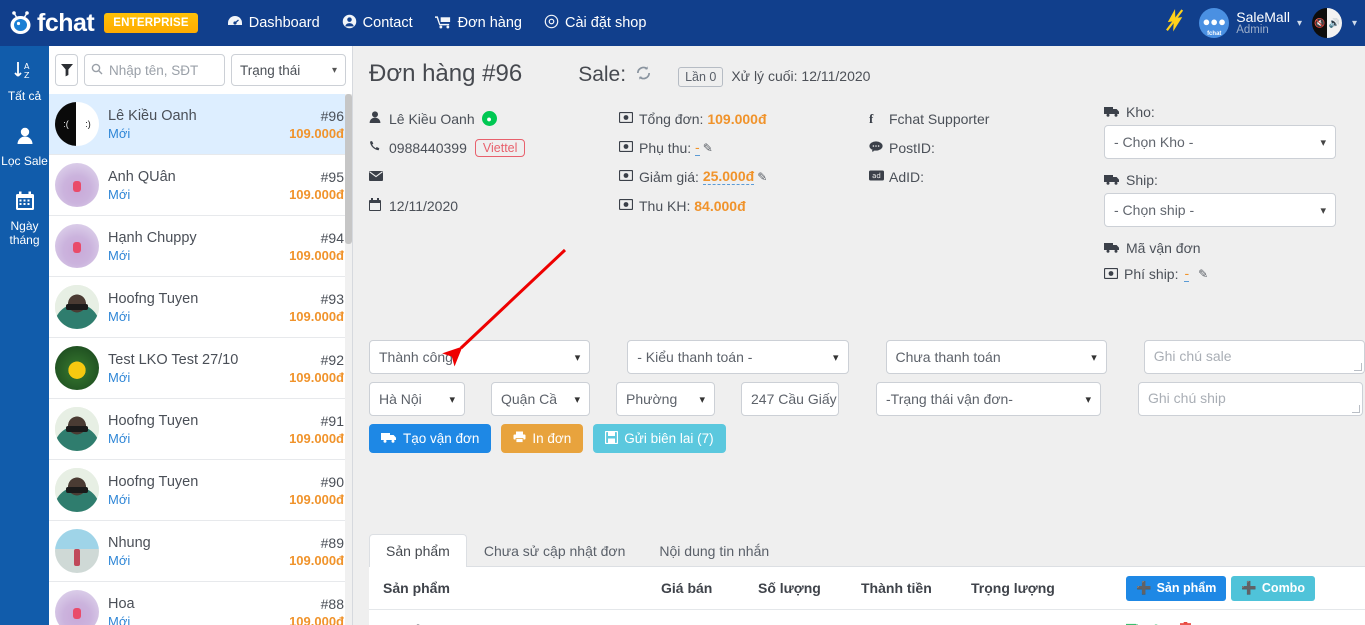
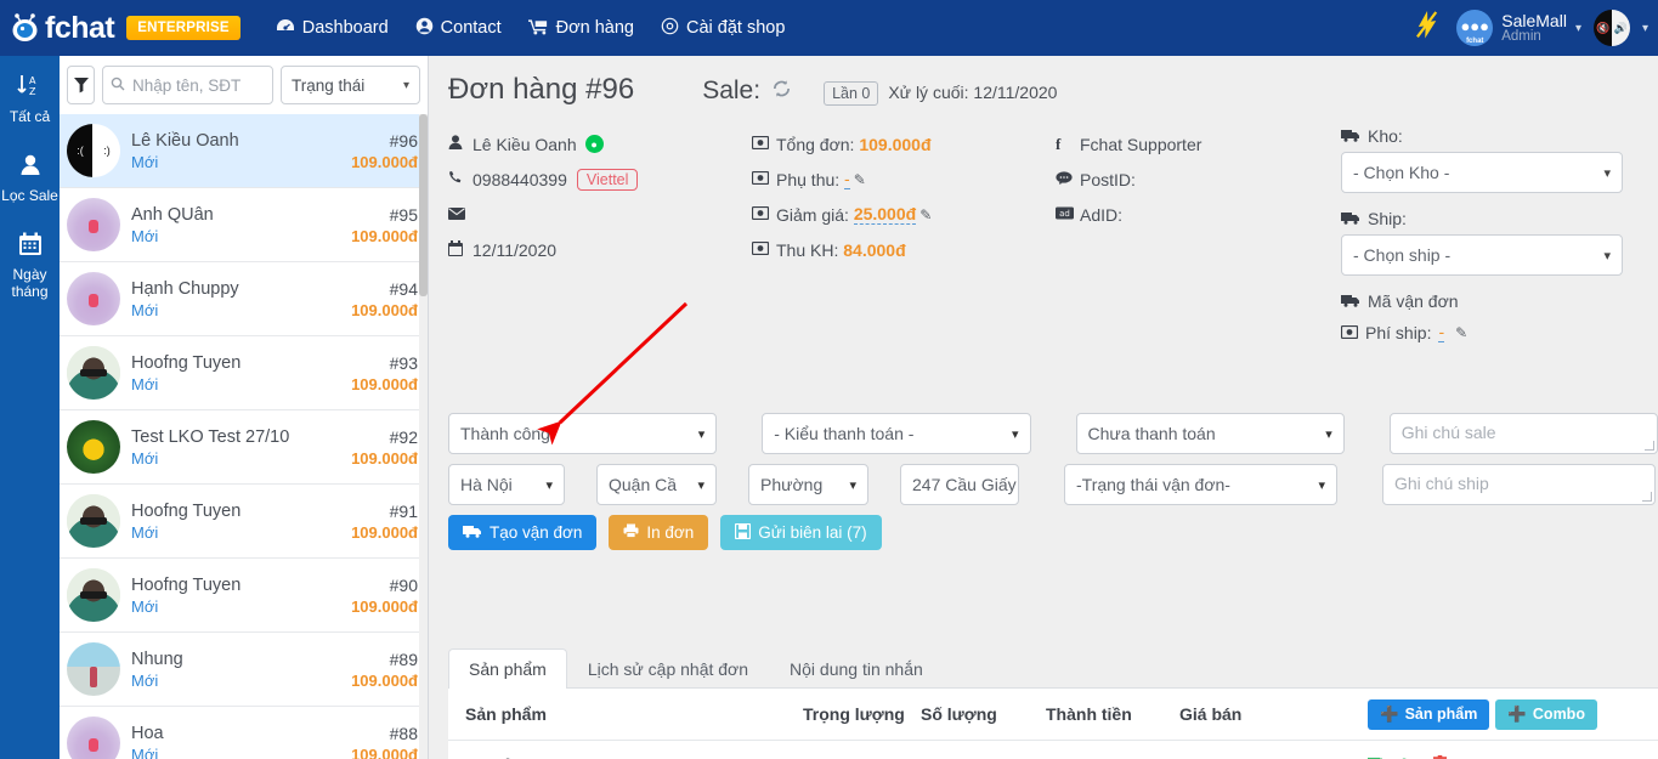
  fchat
  ENTERPRISE
  Dashboard
  Contact
  Đơn hàng
  Cài đặt shop
  ●●●
  SaleMall
  Admin
  ▾
  🔇
  🔊
  ▾
  A
  Z
  Tất cả
  Lọc Sale
  Ngày
  tháng
  Nhập tên, SĐT
  Trạng thái
  ▾
  :(
  :)
  Lê Kiều Oanh
  Mới
  #96
  109.000đ
  Anh QUân
  Mới
  #95
  109.000đ
  Hạnh Chuppy
  Mới
  #94
  109.000đ
  Hoofng Tuyen
  Mới
  #93
  109.000đ
  Test LKO Test 27/10
  Mới
  #92
  109.000đ
  Hoofng Tuyen
  Mới
  #91
  109.000đ
  Hoofng Tuyen
  Mới
  #90
  109.000đ
  Nhung
  Mới
  #89
  109.000đ
  Hoa
  Mới
  #88
  109.000đ
  Đơn hàng #96
  Sale:
  Lần 0
  Xử lý cuối: 12/11/2020
  Lê Kiều Oanh
  ●
  0988440399
  Viettel
  12/11/2020
  Tổng đơn:
  109.000đ
  Phụ thu:
  -
  ✎
  Giảm giá:
  25.000đ
  ✎
  Thu KH:
  84.000đ
  f
  Fchat Supporter
  PostID:
  ad
  AdID:
  Kho:
  - Chọn Kho -
  ▾
  Ship:
  - Chọn ship -
  ▾
  Mã vận đơn
  Phí ship:
  -
  ✎
  Thành công
  ▾
  - Kiểu thanh toán -
  ▾
  Chưa thanh toán
  ▾
  Ghi chú sale
  Hà Nội
  ▾
  Quận Cầ
  ▾
  Phường
  ▾
  247 Cầu Giấy
  -Trạng thái vận đơn-
  ▾
  Ghi chú ship
  Tạo vận đơn
  In đơn
  Gửi biên lai (7)
  Sản phẩm
- Chưa sử cập nhật đơn
+ Lịch sử cập nhật đơn
  Nội dung tin nhắn
  Sản phẩm
- Giá bán
+ Trọng lượng
  Số lượng
  Thành tiền
- Trọng lượng
+ Giá bán
  ➕
  Sản phẩm
  ➕
  Combo
